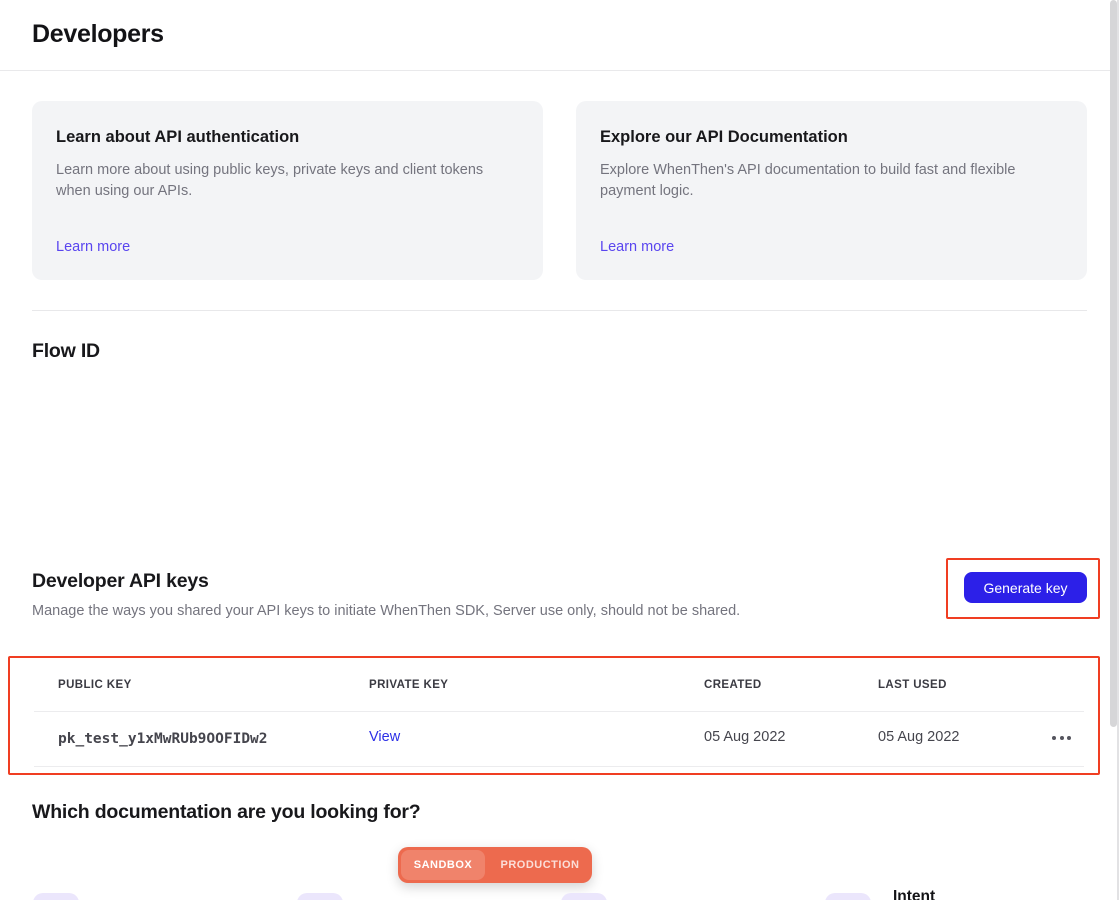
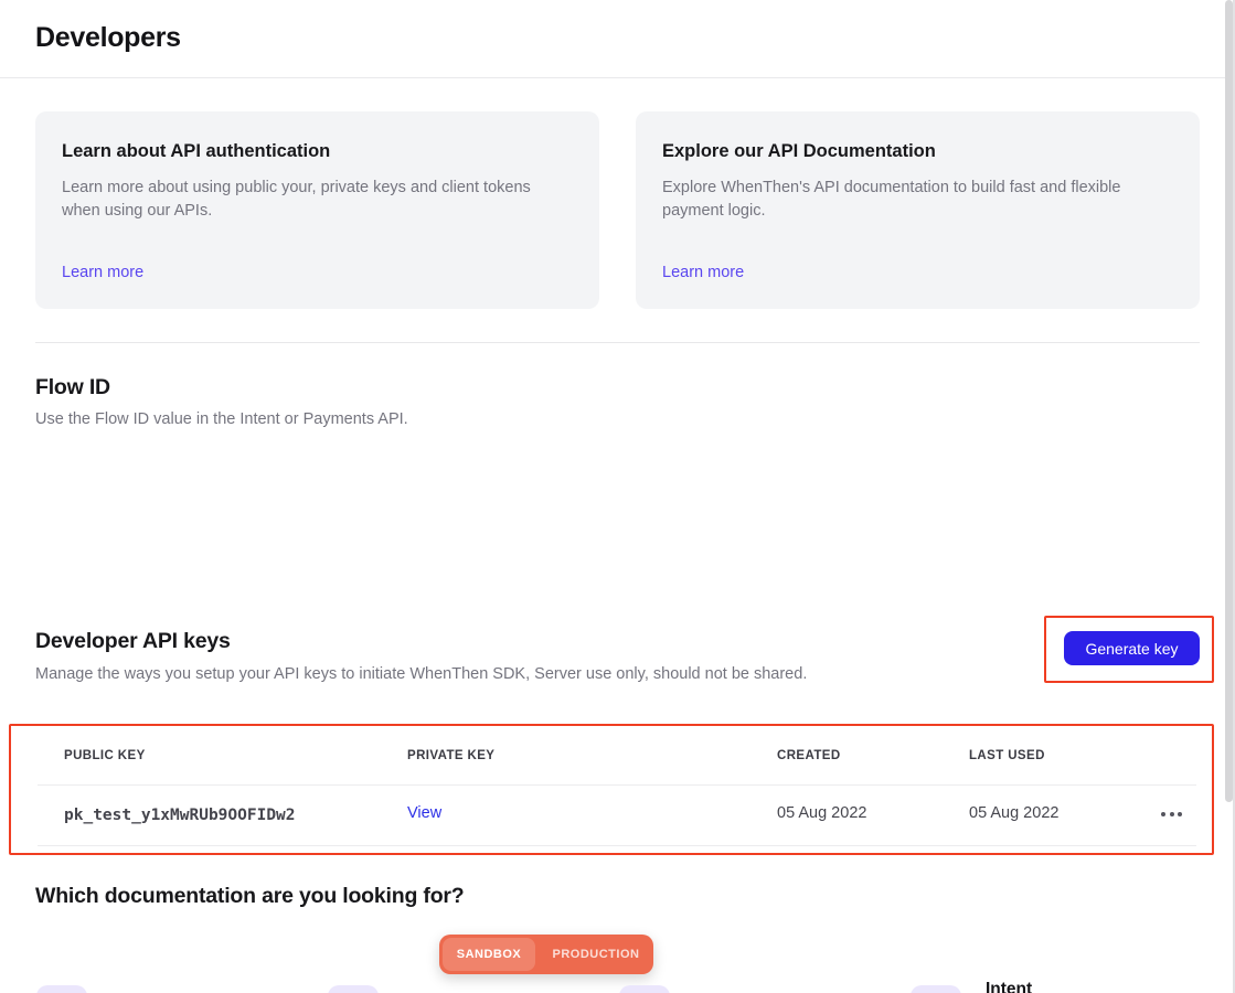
  Developers
  Learn about API authentication
- Learn more about using public keys, private keys and client tokens when using our APIs.
+ Learn more about using public your, private keys and client tokens when using our APIs.
  Learn more
  Explore our API Documentation
  Explore WhenThen's API documentation to build fast and flexible payment logic.
  Learn more
  Flow ID
+ Use the Flow ID value in the Intent or Payments API.
  Developer API keys
- Manage the ways you shared your API keys to initiate WhenThen SDK, Server use only, should not be shared.
+ Manage the ways you setup your API keys to initiate WhenThen SDK, Server use only, should not be shared.
  Generate key
  PUBLIC KEY
  PRIVATE KEY
  CREATED
  LAST USED
  pk_test_y1xMwRUb9OOFIDw2
  View
  05 Aug 2022
  05 Aug 2022
  Which documentation are you looking for?
  SANDBOX
  PRODUCTION
  Intent
